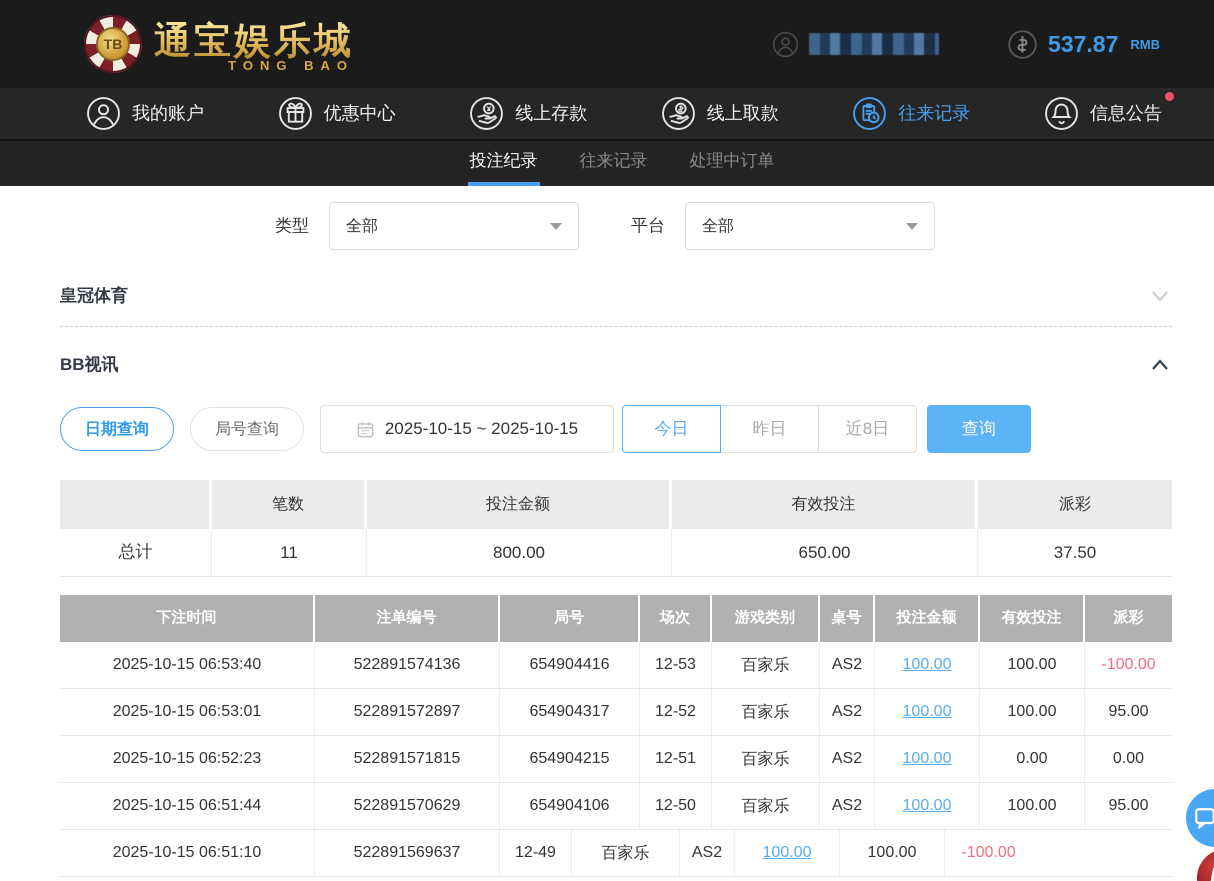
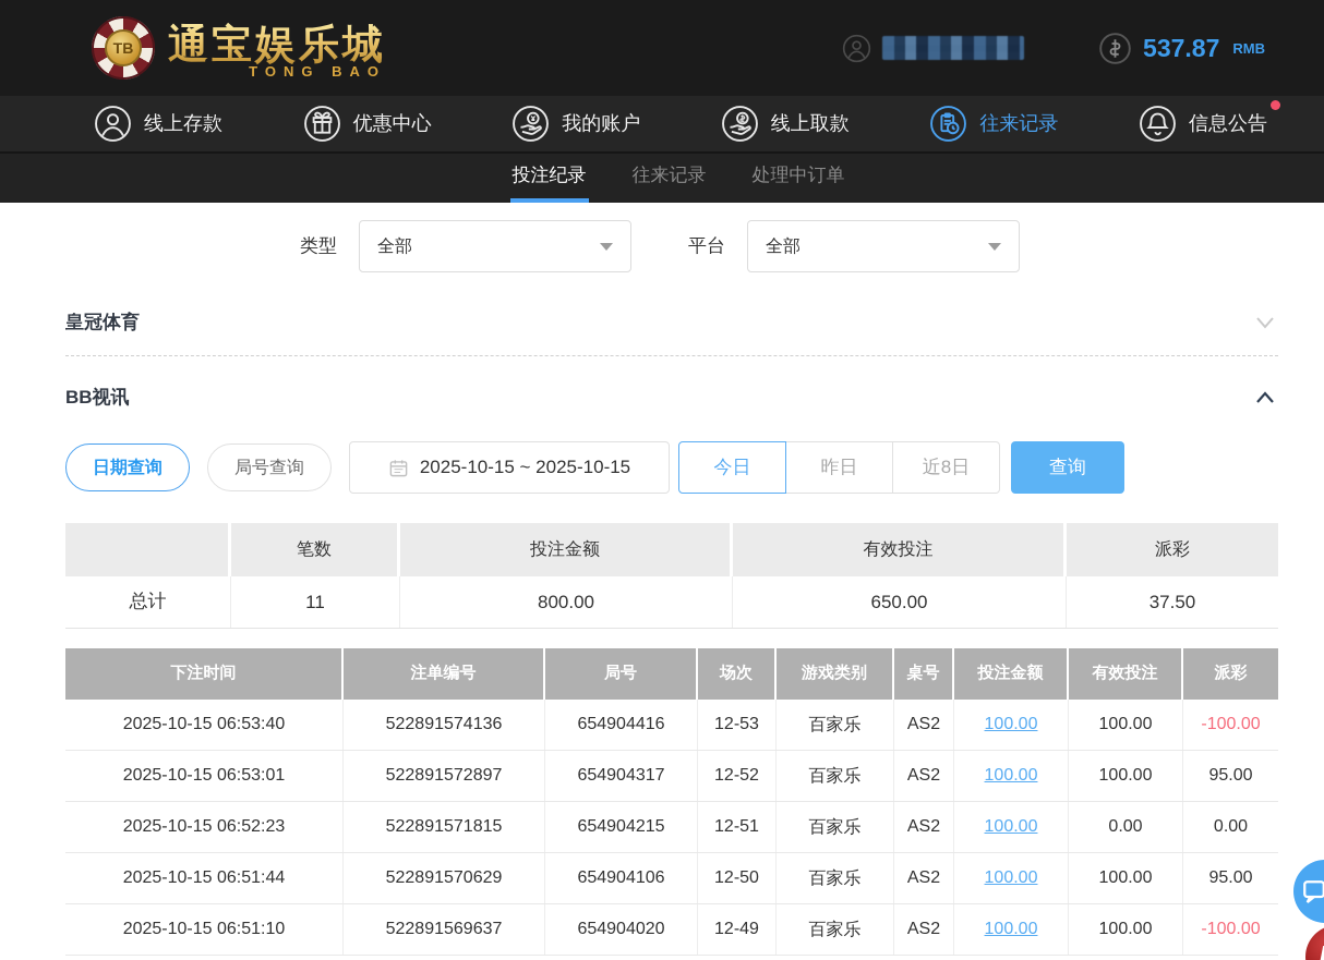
  TB
  通宝娱乐城
  TONG BAO
  537.87
  RMB
- 我的账户
+ 线上存款
  优惠中心
- 线上存款
+ 我的账户
  线上取款
  往来记录
  信息公告
  投注纪录
  往来记录
  处理中订单
  类型
  全部
  平台
  全部
  皇冠体育
  BB视讯
  日期查询
  局号查询
  2025-10-15 ~ 2025-10-15
  今日
  昨日
  近8日
  查询
  笔数
  投注金额
  有效投注
  派彩
  总计
  11
  800.00
  650.00
  37.50
  下注时间
  注单编号
  局号
  场次
  游戏类别
  桌号
  投注金额
  有效投注
  派彩
  2025-10-15 06:53:40
  522891574136
  654904416
  12-53
  百家乐
  AS2
  100.00
  100.00
  -100.00
  2025-10-15 06:53:01
  522891572897
  654904317
  12-52
  百家乐
  AS2
  100.00
  100.00
  95.00
  2025-10-15 06:52:23
  522891571815
  654904215
  12-51
  百家乐
  AS2
  100.00
  0.00
  0.00
  2025-10-15 06:51:44
  522891570629
  654904106
  12-50
  百家乐
  AS2
  100.00
  100.00
  95.00
  2025-10-15 06:51:10
  522891569637
+ 654904020
  12-49
  百家乐
  AS2
  100.00
  100.00
  -100.00
